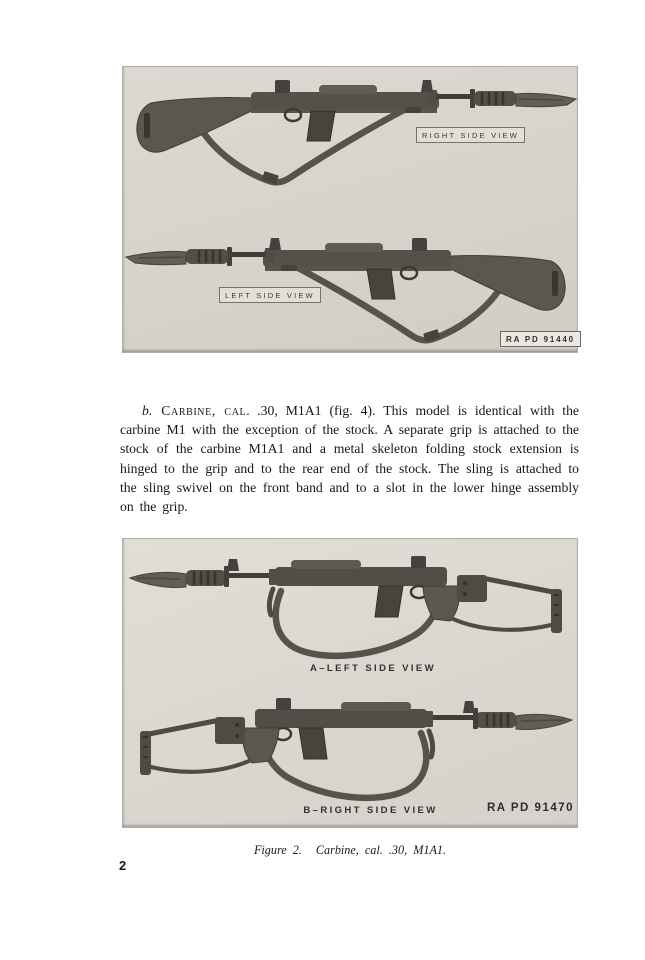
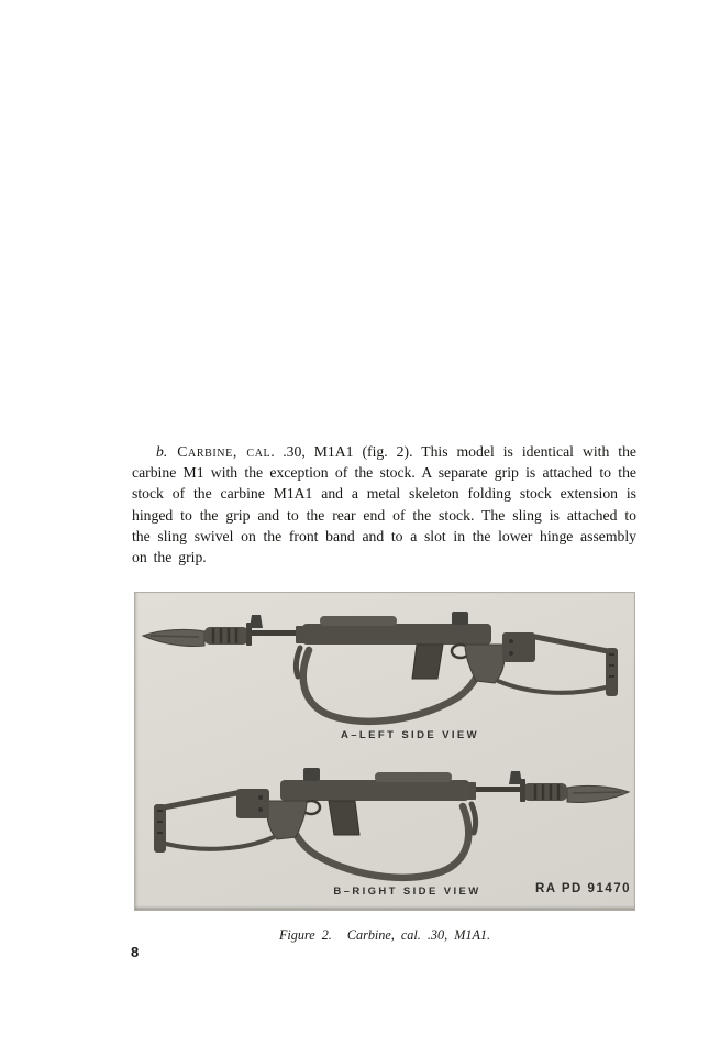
- RIGHT SIDE VIEW
- LEFT SIDE VIEW
- RA PD 91440
- b. Carbine, cal. .30, M1A1 (fig. 4). This model is identical with the carbine M1 with the exception of the stock. A separate grip is attached to the stock of the carbine M1A1 and a metal skeleton folding stock extension is hinged to the grip and to the rear end of the stock. The sling is attached to the sling swivel on the front band and to a slot in the lower hinge assembly on the grip.
+ b. Carbine, cal. .30, M1A1 (fig. 2). This model is identical with the carbine M1 with the exception of the stock. A separate grip is attached to the stock of the carbine M1A1 and a metal skeleton folding stock extension is hinged to the grip and to the rear end of the stock. The sling is attached to the sling swivel on the front band and to a slot in the lower hinge assembly on the grip.
  A–LEFT SIDE VIEW
  B–RIGHT SIDE VIEW
  RA PD 91470
  Figure 2. Carbine, cal. .30, M1A1.
- 2
+ 8
